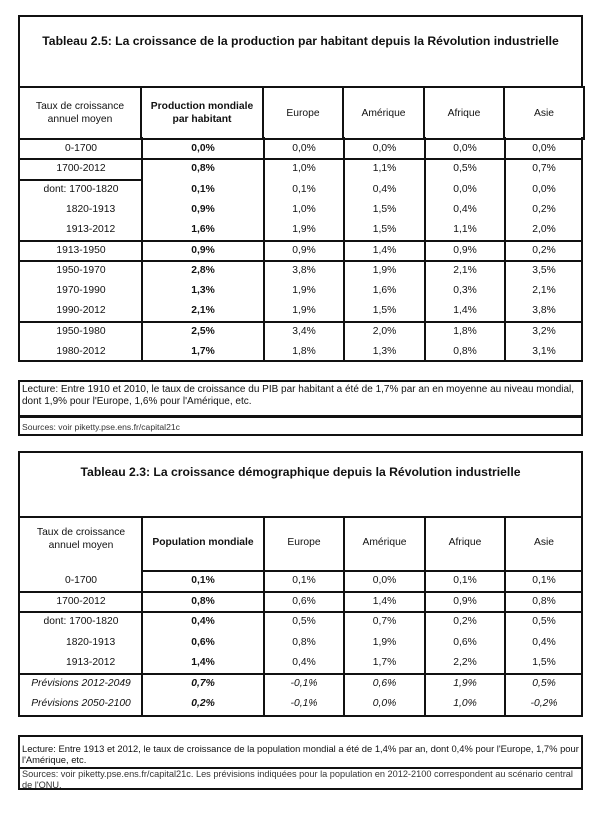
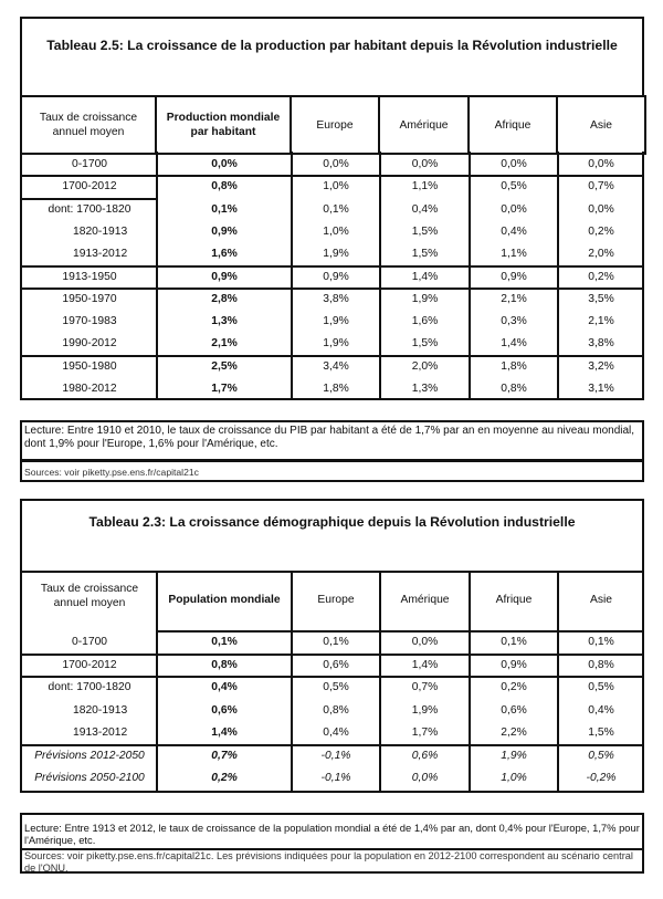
  Tableau 2.5: La croissance de la production par habitant depuis la Révolution industrielle
  Taux de croissanceannuel moyen	Production mondialepar habitant	Europe	Amérique	Afrique	Asie
  0-1700
  0,0%
  0,0%
  0,0%
  0,0%
  0,0%
  1700-2012
  0,8%
  1,0%
  1,1%
  0,5%
  0,7%
  dont: 1700-1820
  0,1%
  0,1%
  0,4%
  0,0%
  0,0%
  1820-1913
  0,9%
  1,0%
  1,5%
  0,4%
  0,2%
  1913-2012
  1,6%
  1,9%
  1,5%
  1,1%
  2,0%
  1913-1950
  0,9%
  0,9%
  1,4%
  0,9%
  0,2%
  1950-1970
  2,8%
  3,8%
  1,9%
  2,1%
  3,5%
- 1970-1990
+ 1970-1983
  1,3%
  1,9%
  1,6%
  0,3%
  2,1%
  1990-2012
  2,1%
  1,9%
  1,5%
  1,4%
  3,8%
  1950-1980
  2,5%
  3,4%
  2,0%
  1,8%
  3,2%
  1980-2012
  1,7%
  1,8%
  1,3%
  0,8%
  3,1%
  Lecture: Entre 1910 et 2010, le taux de croissance du PIB par habitant a été de 1,7% par an en moyenne au niveau mondial, dont 1,9% pour l'Europe, 1,6% pour l'Amérique, etc.
  Sources: voir piketty.pse.ens.fr/capital21c
  Tableau 2.3: La croissance démographique depuis la Révolution industrielle
  0-1700
  0,1%
  0,1%
  0,0%
  0,1%
  0,1%
  1700-2012
  0,8%
  0,6%
  1,4%
  0,9%
  0,8%
  dont: 1700-1820
  0,4%
  0,5%
  0,7%
  0,2%
  0,5%
  1820-1913
  0,6%
  0,8%
  1,9%
  0,6%
  0,4%
  1913-2012
  1,4%
  0,4%
  1,7%
  2,2%
  1,5%
- Prévisions 2012-2049
+ Prévisions 2012-2050
  0,7%
  -0,1%
  0,6%
  1,9%
  0,5%
  Prévisions 2050-2100
  0,2%
  -0,1%
  0,0%
  1,0%
  -0,2%
  Taux de croissance
  annuel moyen
  Population mondiale
  Europe
  Amérique
  Afrique
  Asie
  Lecture: Entre 1913 et 2012, le taux de croissance de la population mondial a été de 1,4% par an, dont 0,4% pour l'Europe, 1,7% pour l'Amérique, etc.
  Sources: voir piketty.pse.ens.fr/capital21c. Les prévisions indiquées pour la population en 2012-2100 correspondent au scénario central de l'ONU.
